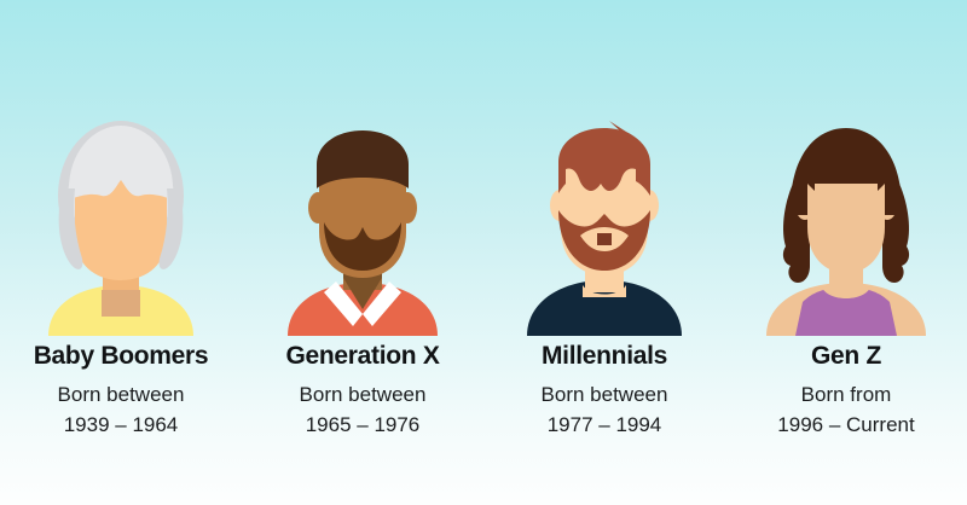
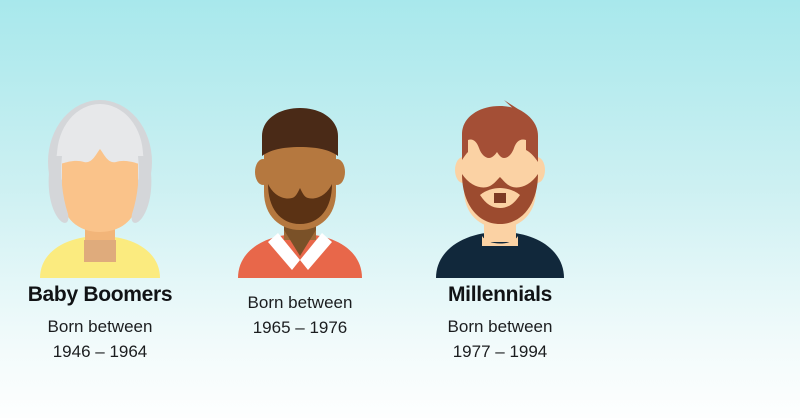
  Baby Boomers
  Born between
- 1939 – 1964
+ 1946 – 1964
- Generation X
  Born between
  1965 – 1976
  Millennials
  Born between
  1977 – 1994
- Gen Z
- Born from
- 1996 – Current
